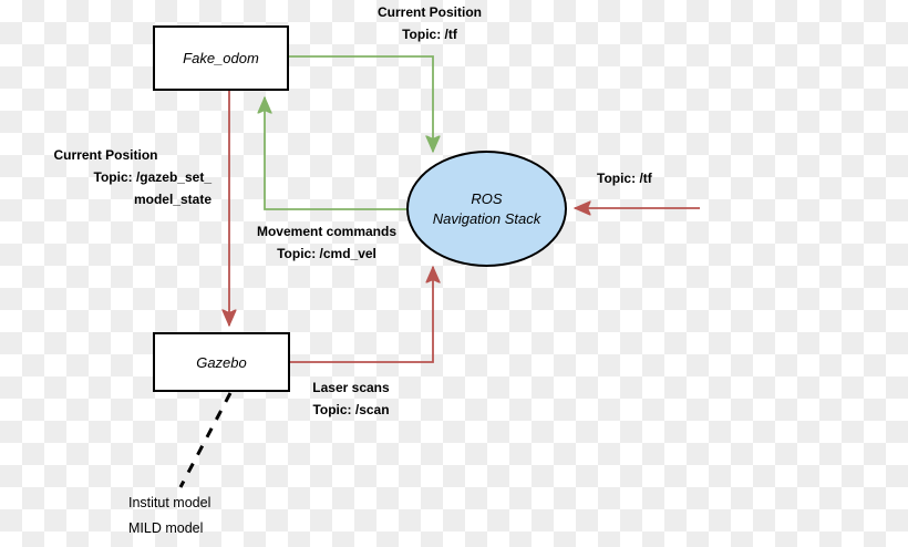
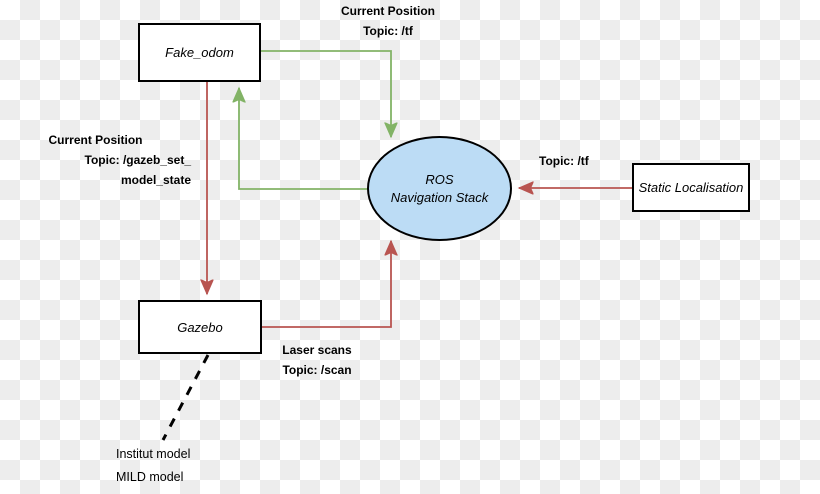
  Fake_odom
  Gazebo
+ Static Localisation
  ROS
  Navigation Stack
  Current Position
  Topic: /tf
  Current Position
  Topic: /gazeb_set_
  model_state
- Movement commands
- Topic: /cmd_vel
  Laser scans
  Topic: /scan
  Topic: /tf
  Institut model
  MILD model
